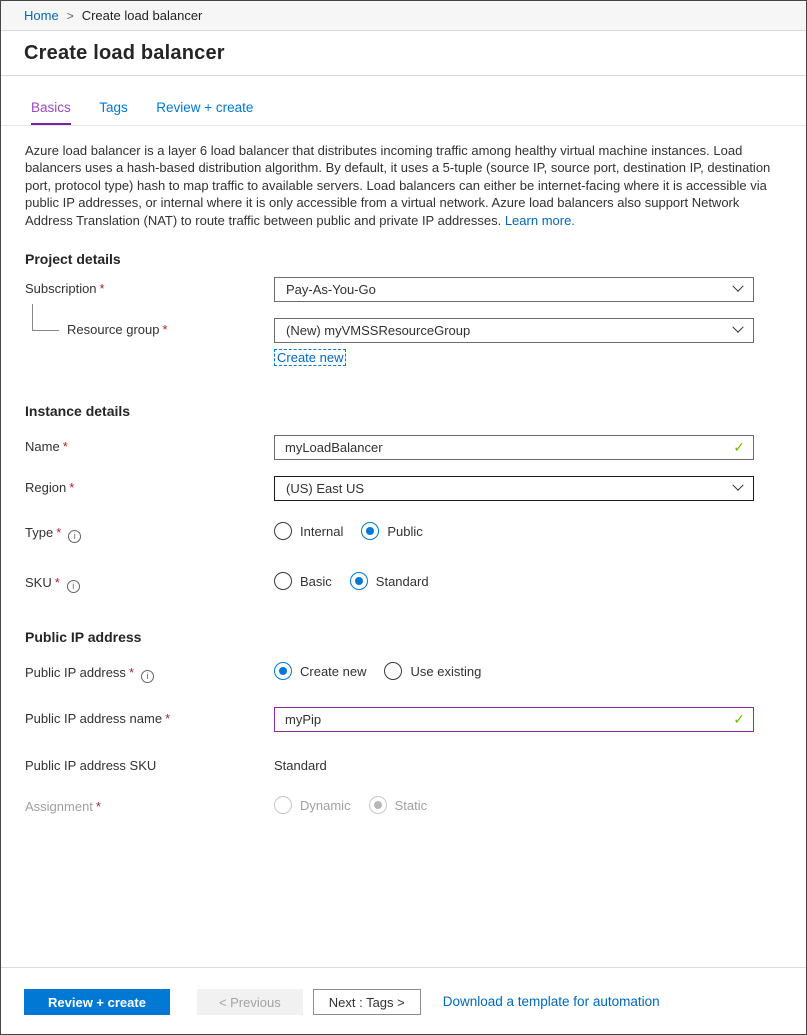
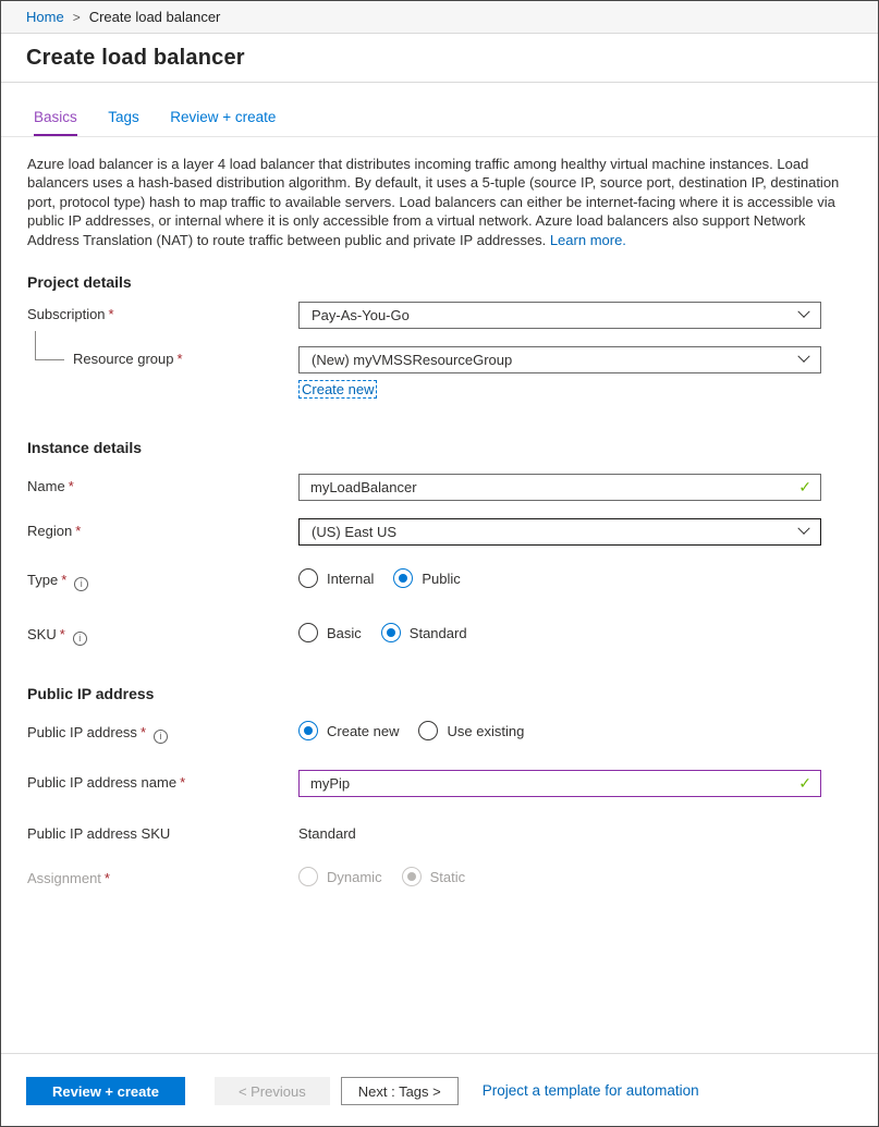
  Home
  >
  Create load balancer
  Create load balancer
  Basics Tags Review + create
- Azure load balancer is a layer 6 load balancer that distributes incoming traffic among healthy virtual machine instances. Load balancers uses a hash-based distribution algorithm. By default, it uses a 5-tuple (source IP, source port, destination IP, destination port, protocol type) hash to map traffic to available servers. Load balancers can either be internet-facing where it is accessible via public IP addresses, or internal where it is only accessible from a virtual network. Azure load balancers also support Network Address Translation (NAT) to route traffic between public and private IP addresses. Learn more.
+ Azure load balancer is a layer 4 load balancer that distributes incoming traffic among healthy virtual machine instances. Load balancers uses a hash-based distribution algorithm. By default, it uses a 5-tuple (source IP, source port, destination IP, destination port, protocol type) hash to map traffic to available servers. Load balancers can either be internet-facing where it is accessible via public IP addresses, or internal where it is only accessible from a virtual network. Azure load balancers also support Network Address Translation (NAT) to route traffic between public and private IP addresses. Learn more.
  Project details
  Subscription *
  Pay-As-You-Go
  Resource group *
  (New) myVMSSResourceGroup
  Create new
  Instance details
  Name *
  myLoadBalancer
  ✓
  Region *
  (US) East US
  Type * i
  Internal
  Public
  SKU * i
  Basic
  Standard
  Public IP address
  Public IP address * i
  Create new
  Use existing
  Public IP address name *
  myPip
  ✓
  Public IP address SKU
  Standard
  Assignment *
  Dynamic
  Static
  Review + create
  < Previous
  Next : Tags >
- Download a template for automation
+ Project a template for automation
